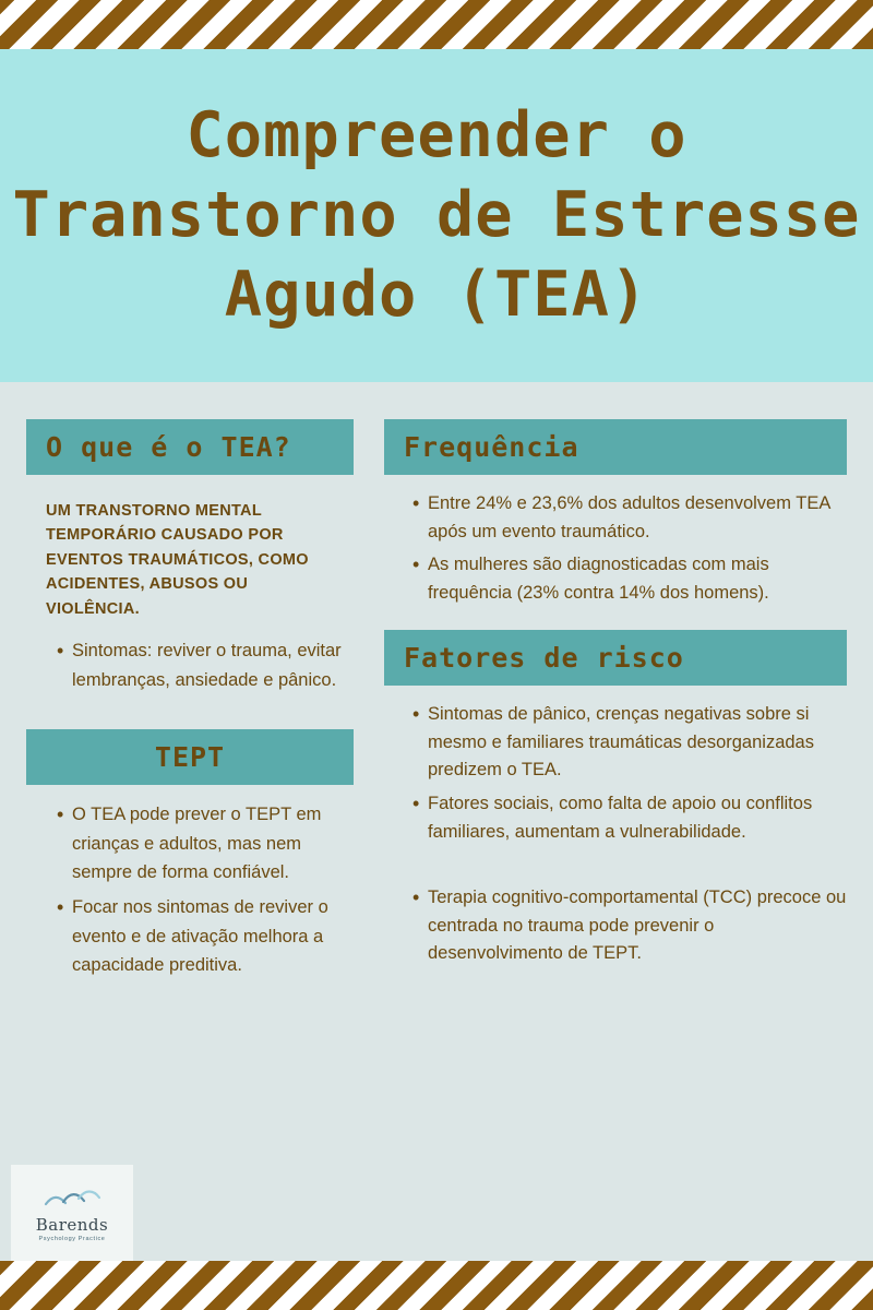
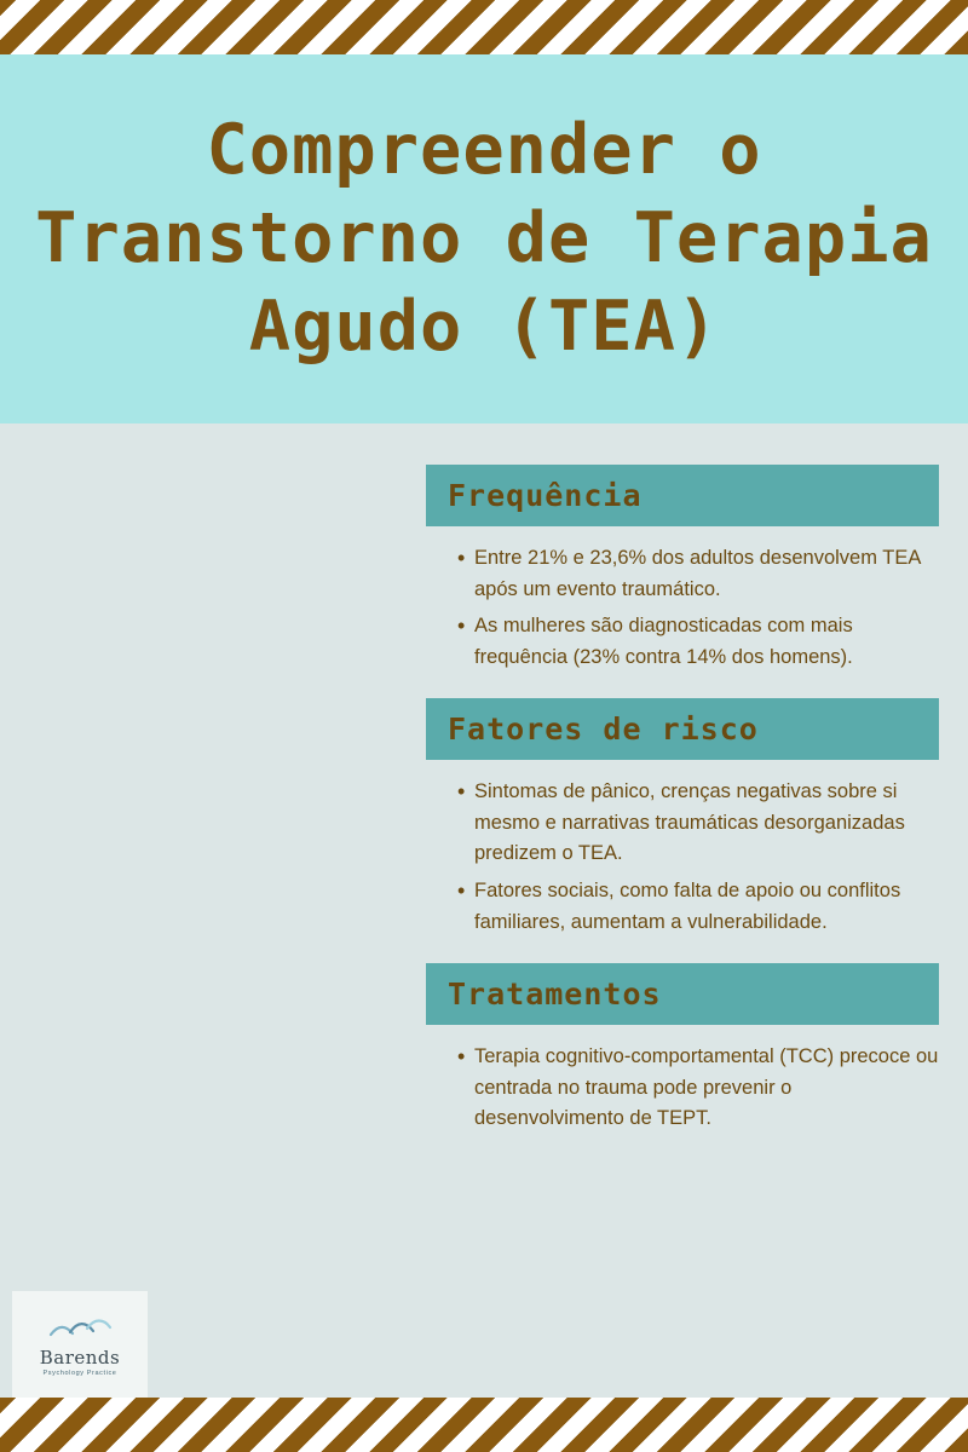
- Compreender o Transtorno de Estresse Agudo (TEA)
+ Compreender o Transtorno de Terapia Agudo (TEA)
- O que é o TEA?
- UM TRANSTORNO MENTAL TEMPORÁRIO CAUSADO POR EVENTOS TRAUMÁTICOS, COMO ACIDENTES, ABUSOS OU VIOLÊNCIA.
- Sintomas: reviver o trauma, evitar lembranças, ansiedade e pânico.
- TEPT
- O TEA pode prever o TEPT em crianças e adultos, mas nem sempre de forma confiável.
- Focar nos sintomas de reviver o evento e de ativação melhora a capacidade preditiva.
  Frequência
- Entre 24% e 23,6% dos adultos desenvolvem TEA após um evento traumático.
+ Entre 21% e 23,6% dos adultos desenvolvem TEA após um evento traumático.
  As mulheres são diagnosticadas com mais frequência (23% contra 14% dos homens).
  Fatores de risco
- Sintomas de pânico, crenças negativas sobre si mesmo e familiares traumáticas desorganizadas predizem o TEA.
+ Sintomas de pânico, crenças negativas sobre si mesmo e narrativas traumáticas desorganizadas predizem o TEA.
  Fatores sociais, como falta de apoio ou conflitos familiares, aumentam a vulnerabilidade.
+ Tratamentos
  Terapia cognitivo-comportamental (TCC) precoce ou centrada no trauma pode prevenir o desenvolvimento de TEPT.
  Barends
